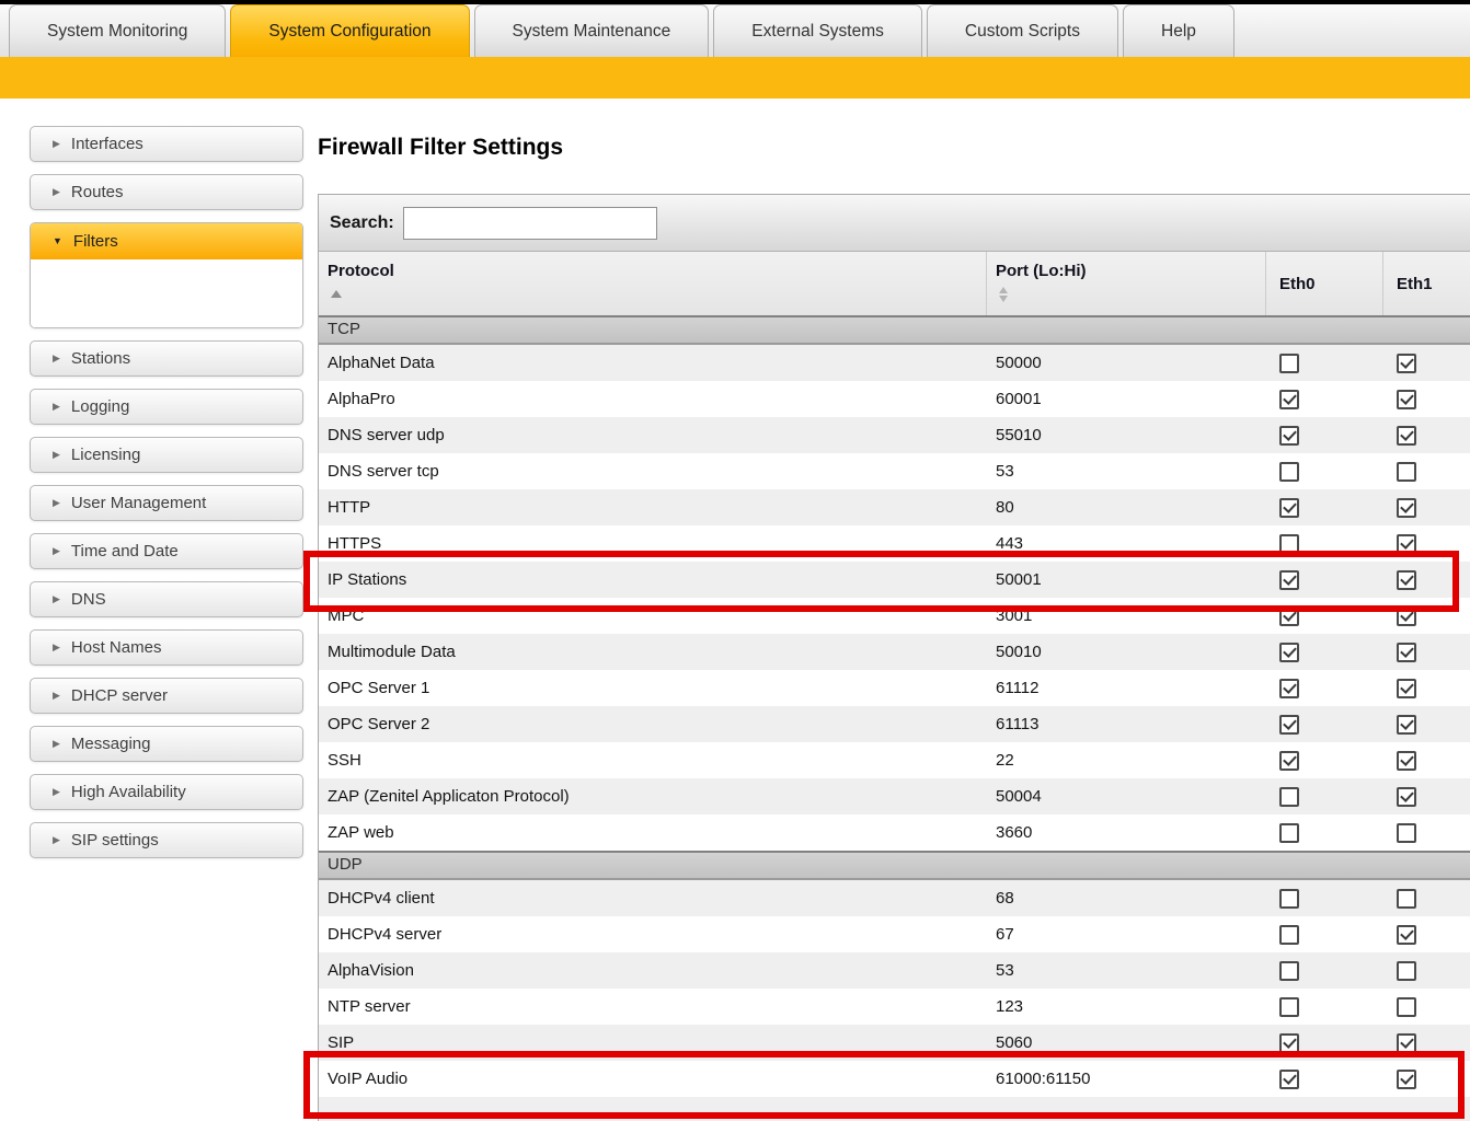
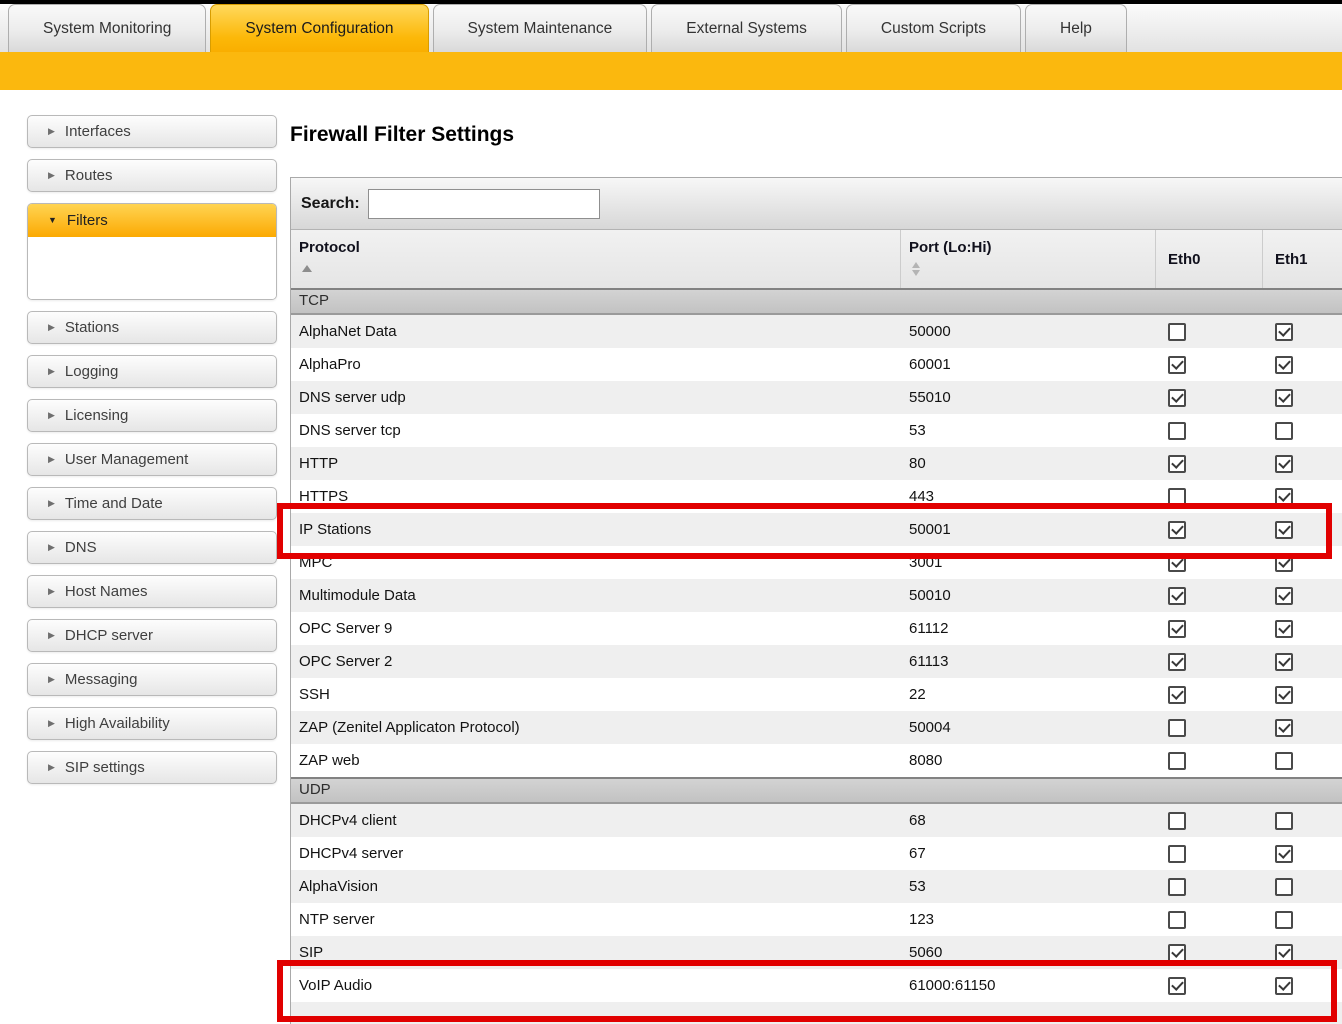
  System Monitoring
  System Configuration
  System Maintenance
  External Systems
  Custom Scripts
  Help
  ▶
  Interfaces
  ▶
  Routes
  ▼
  Filters
  ▶
  Stations
  ▶
  Logging
  ▶
  Licensing
  ▶
  User Management
  ▶
  Time and Date
  ▶
  DNS
  ▶
  Host Names
  ▶
  DHCP server
  ▶
  Messaging
  ▶
  High Availability
  ▶
  SIP settings
  Firewall Filter Settings
  Search:
  Protocol
  Port (Lo:Hi)
  Eth0
  Eth1
  TCP
  AlphaNet Data
  50000
  AlphaPro
  60001
  DNS server udp
  55010
  DNS server tcp
  53
  HTTP
  80
  HTTPS
  443
  IP Stations
  50001
  MPC
  3001
  Multimodule Data
  50010
- OPC Server 1
+ OPC Server 9
  61112
  OPC Server 2
  61113
  SSH
  22
  ZAP (Zenitel Applicaton Protocol)
  50004
  ZAP web
- 3660
+ 8080
  UDP
  DHCPv4 client
  68
  DHCPv4 server
  67
  AlphaVision
  53
  NTP server
  123
  SIP
  5060
  VoIP Audio
  61000:61150
